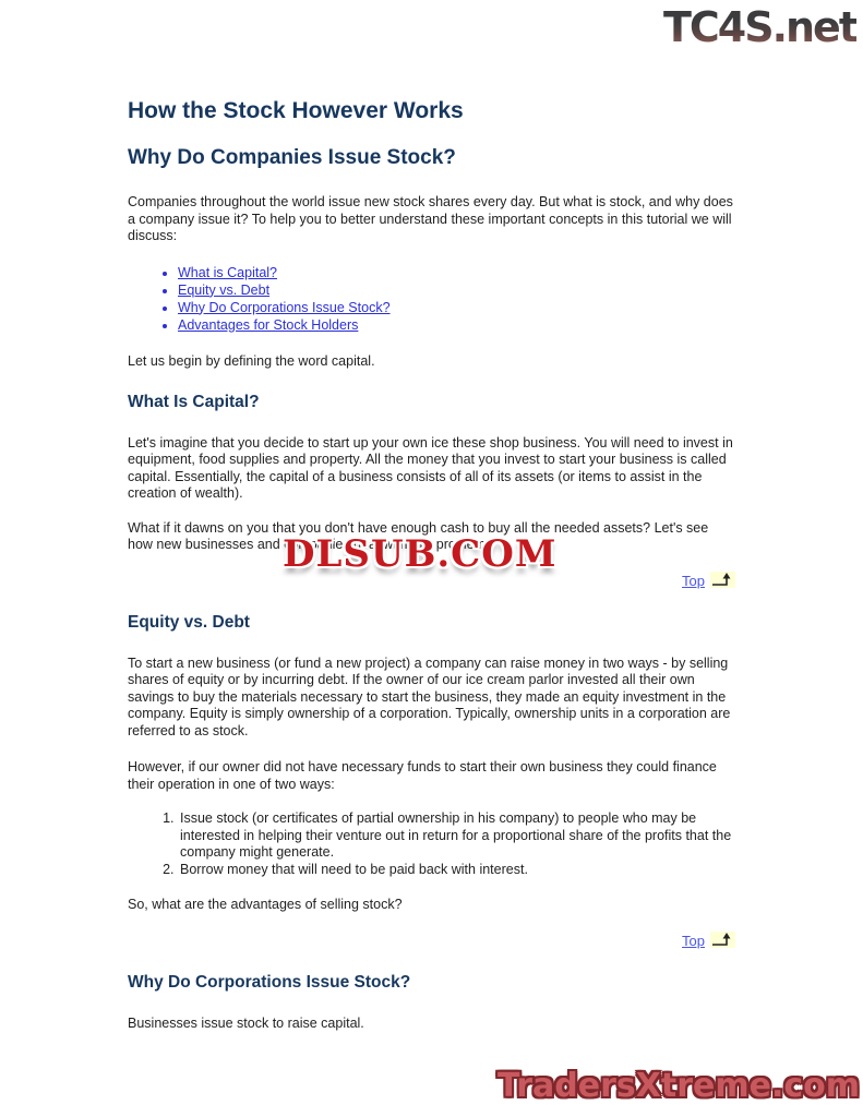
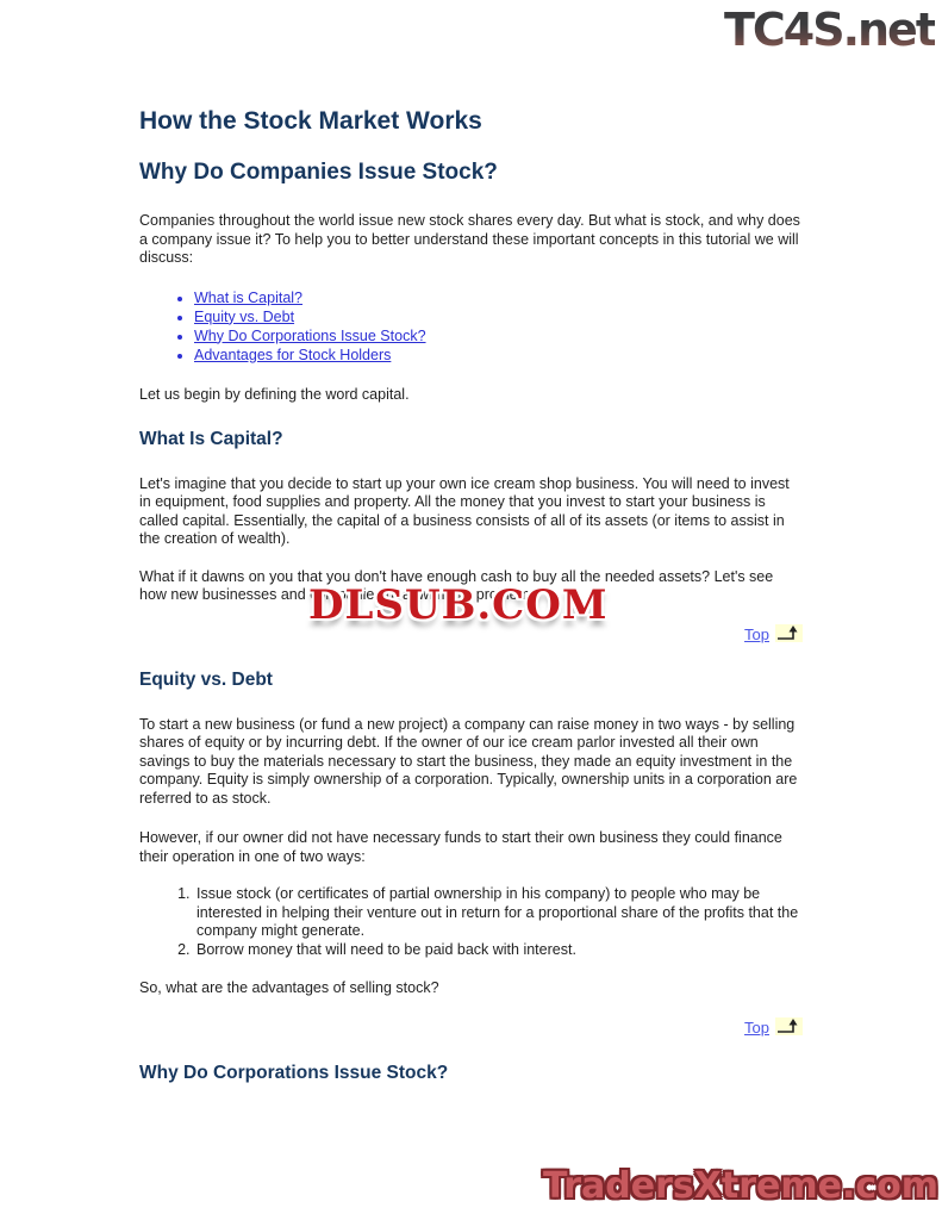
  TC4S.net
- How the Stock However Works
+ How the Stock Market Works
  Why Do Companies Issue Stock?
  Companies throughout the world issue new stock shares every day. But what is stock, and why does a company issue it? To help you to better understand these important concepts in this tutorial we will discuss:
  What is Capital?
  Equity vs. Debt
  Why Do Corporations Issue Stock?
  Advantages for Stock Holders
  Let us begin by defining the word capital.
  What Is Capital?
- Let's imagine that you decide to start up your own ice these shop business. You will need to invest in equipment, food supplies and property. All the money that you invest to start your business is called capital. Essentially, the capital of a business consists of all of its assets (or items to assist in the creation of wealth).
+ Let's imagine that you decide to start up your own ice cream shop business. You will need to invest in equipment, food supplies and property. All the money that you invest to start your business is called capital. Essentially, the capital of a business consists of all of its assets (or items to assist in the creation of wealth).
  What if it dawns on you that you don't have enough cash to buy all the needed assets? Let's see how new businesses and companies deal with this problem.
  DLSUB.COM
  Top
  Equity vs. Debt
  To start a new business (or fund a new project) a company can raise money in two ways - by selling shares of equity or by incurring debt. If the owner of our ice cream parlor invested all their own savings to buy the materials necessary to start the business, they made an equity investment in the company. Equity is simply ownership of a corporation. Typically, ownership units in a corporation are referred to as stock.
  However, if our owner did not have necessary funds to start their own business they could finance their operation in one of two ways:
  Issue stock (or certificates of partial ownership in his company) to people who may be interested in helping their venture out in return for a proportional share of the profits that the company might generate.
  Borrow money that will need to be paid back with interest.
  So, what are the advantages of selling stock?
  Top
  Why Do Corporations Issue Stock?
- Businesses issue stock to raise capital.
  TradersXtreme.com
